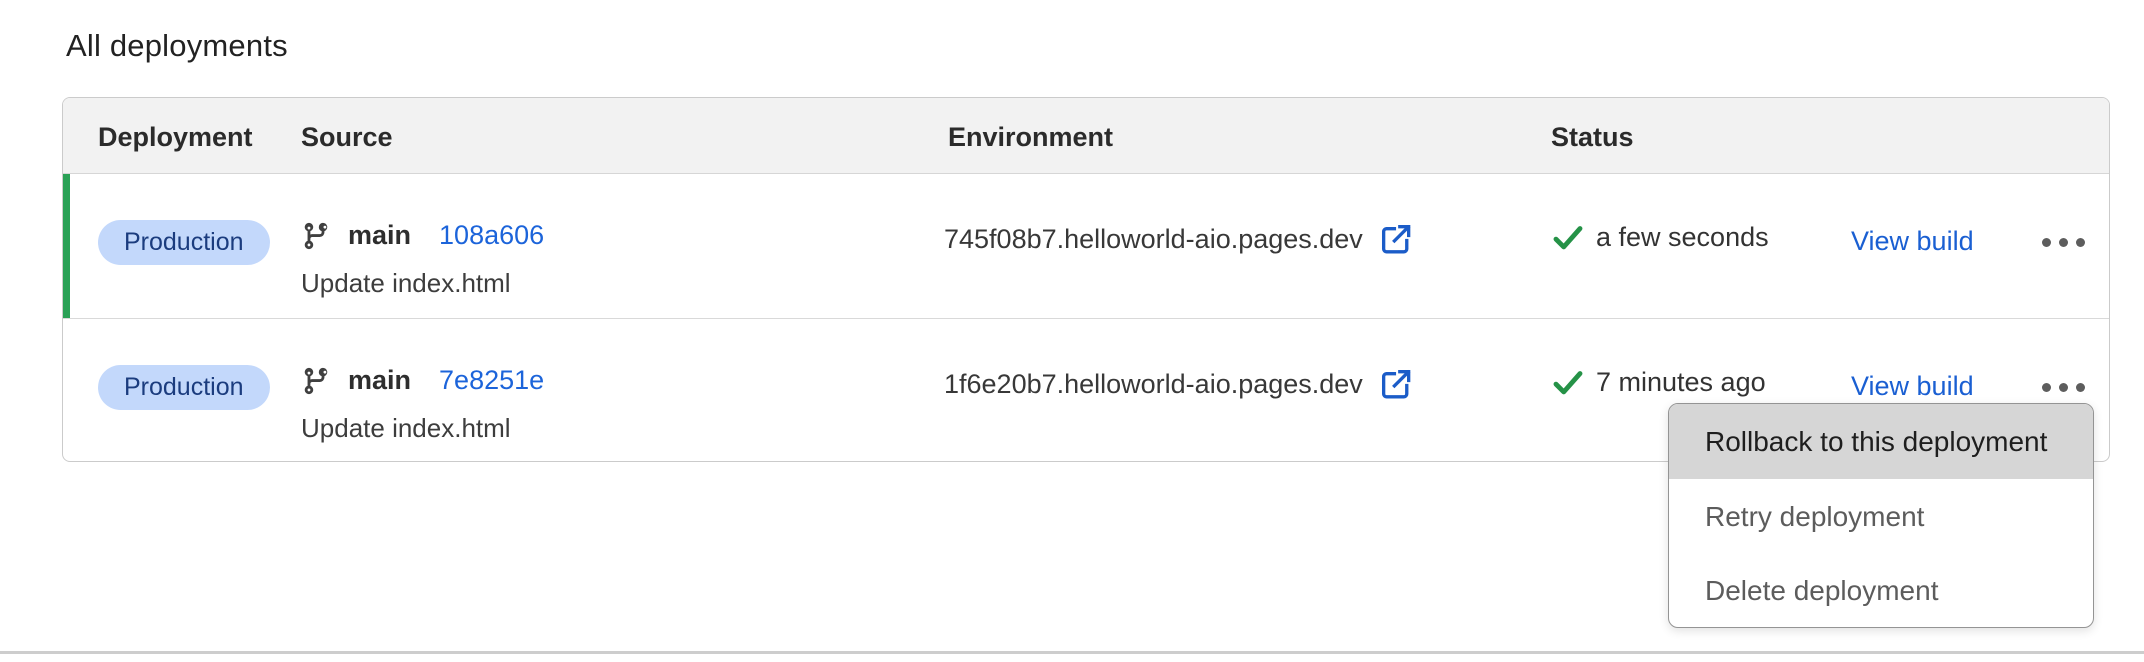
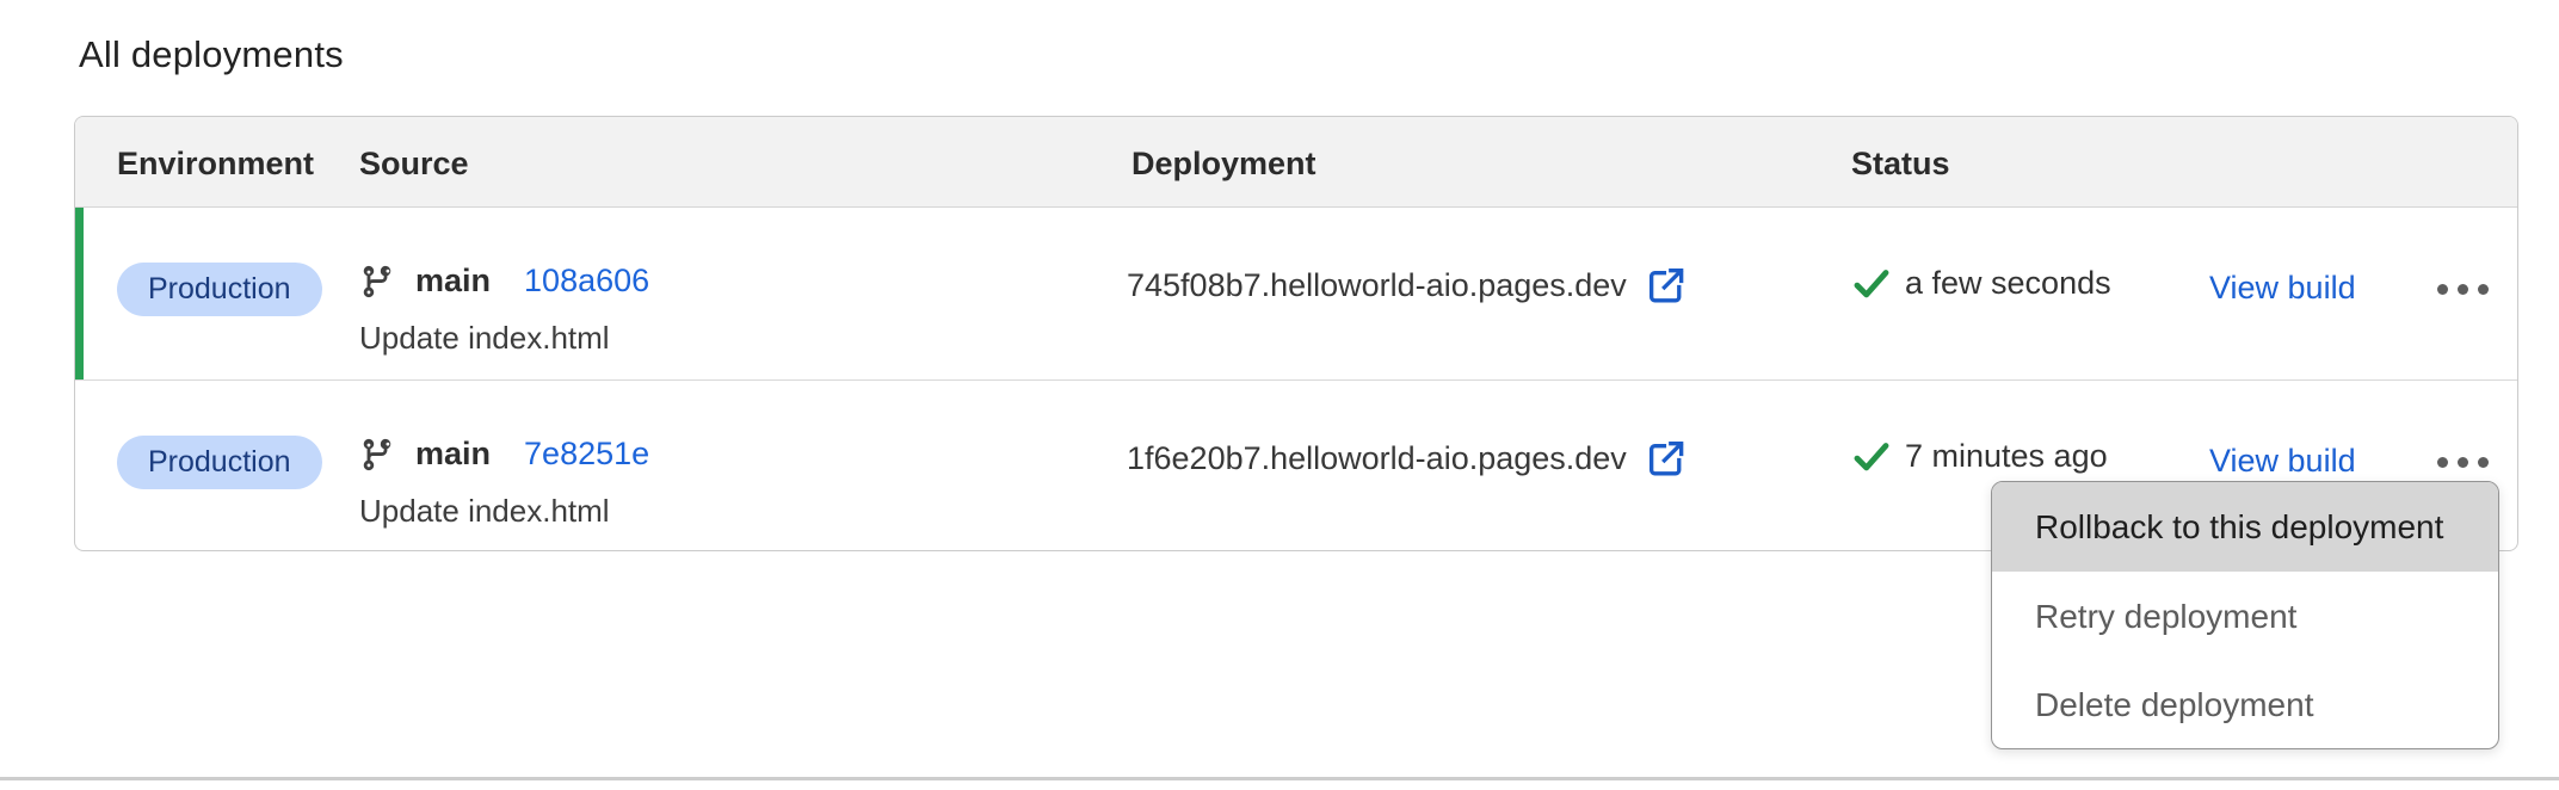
  All deployments
- Deployment
+ Environment
  Source
- Environment
+ Deployment
  Status
  Production
  main
  108a606
  Update index.html
  745f08b7.helloworld-aio.pages.dev
  a few seconds
  View build
  Production
  main
  7e8251e
  Update index.html
  1f6e20b7.helloworld-aio.pages.dev
  7 minutes ago
  View build
  Rollback to this deployment
  Retry deployment
  Delete deployment
